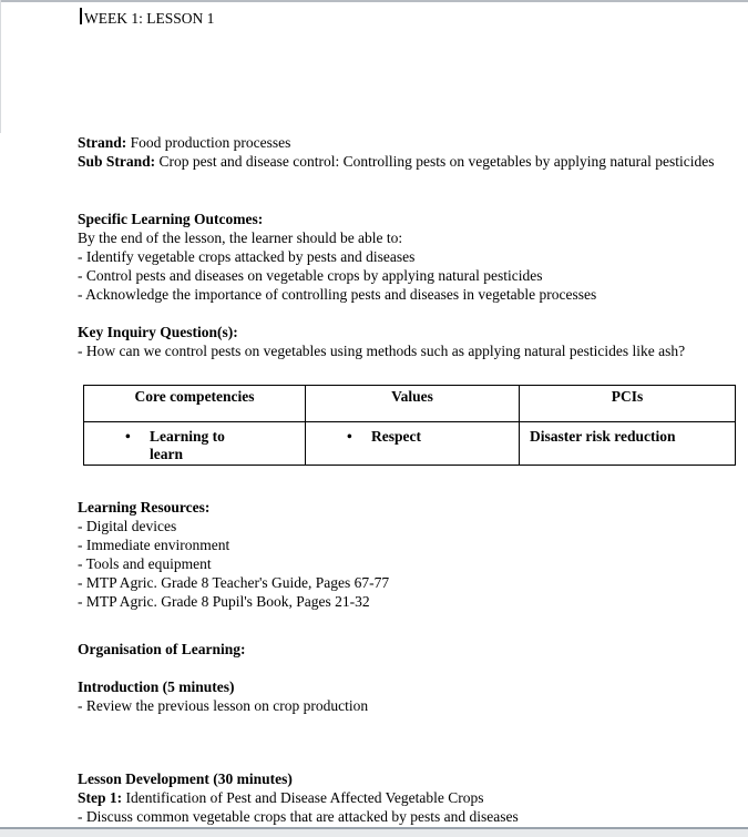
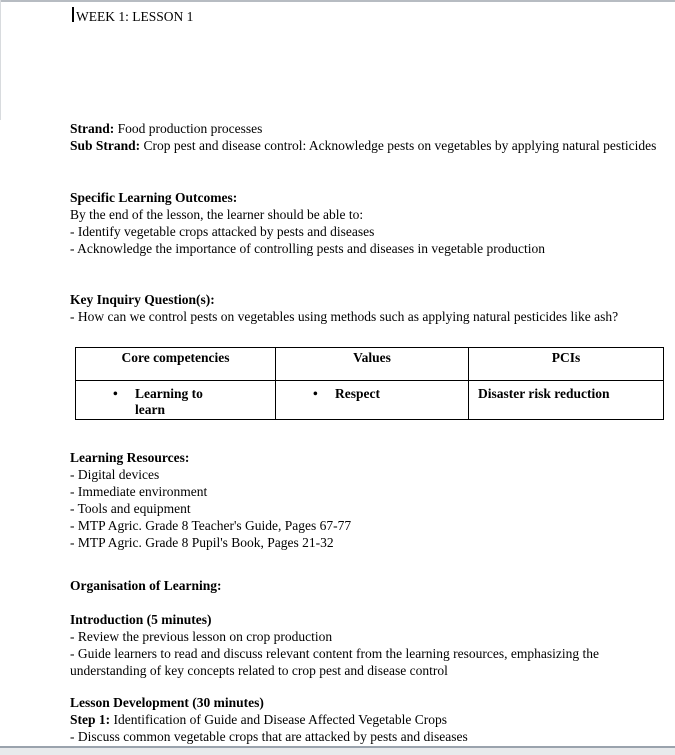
  WEEK 1: LESSON 1
  Strand: Food production processes
- Sub Strand: Crop pest and disease control: Controlling pests on vegetables by applying natural pesticides
+ Sub Strand: Crop pest and disease control: Acknowledge pests on vegetables by applying natural pesticides
  Specific Learning Outcomes:
  By the end of the lesson, the learner should be able to:
  - Identify vegetable crops attacked by pests and diseases
- - Control pests and diseases on vegetable crops by applying natural pesticides
- - Acknowledge the importance of controlling pests and diseases in vegetable processes
+ - Acknowledge the importance of controlling pests and diseases in vegetable production
  Key Inquiry Question(s):
  - How can we control pests on vegetables using methods such as applying natural pesticides like ash?
  Core competencies	Values	PCIs
  • Learning to learn	• Respect	Disaster risk reduction
  Learning Resources:
  - Digital devices
  - Immediate environment
  - Tools and equipment
  - MTP Agric. Grade 8 Teacher's Guide, Pages 67-77
  - MTP Agric. Grade 8 Pupil's Book, Pages 21-32
  Organisation of Learning:
  Introduction (5 minutes)
  - Review the previous lesson on crop production
+ - Guide learners to read and discuss relevant content from the learning resources, emphasizing the understanding of key concepts related to crop pest and disease control
  Lesson Development (30 minutes)
- Step 1: Identification of Pest and Disease Affected Vegetable Crops
+ Step 1: Identification of Guide and Disease Affected Vegetable Crops
  - Discuss common vegetable crops that are attacked by pests and diseases
